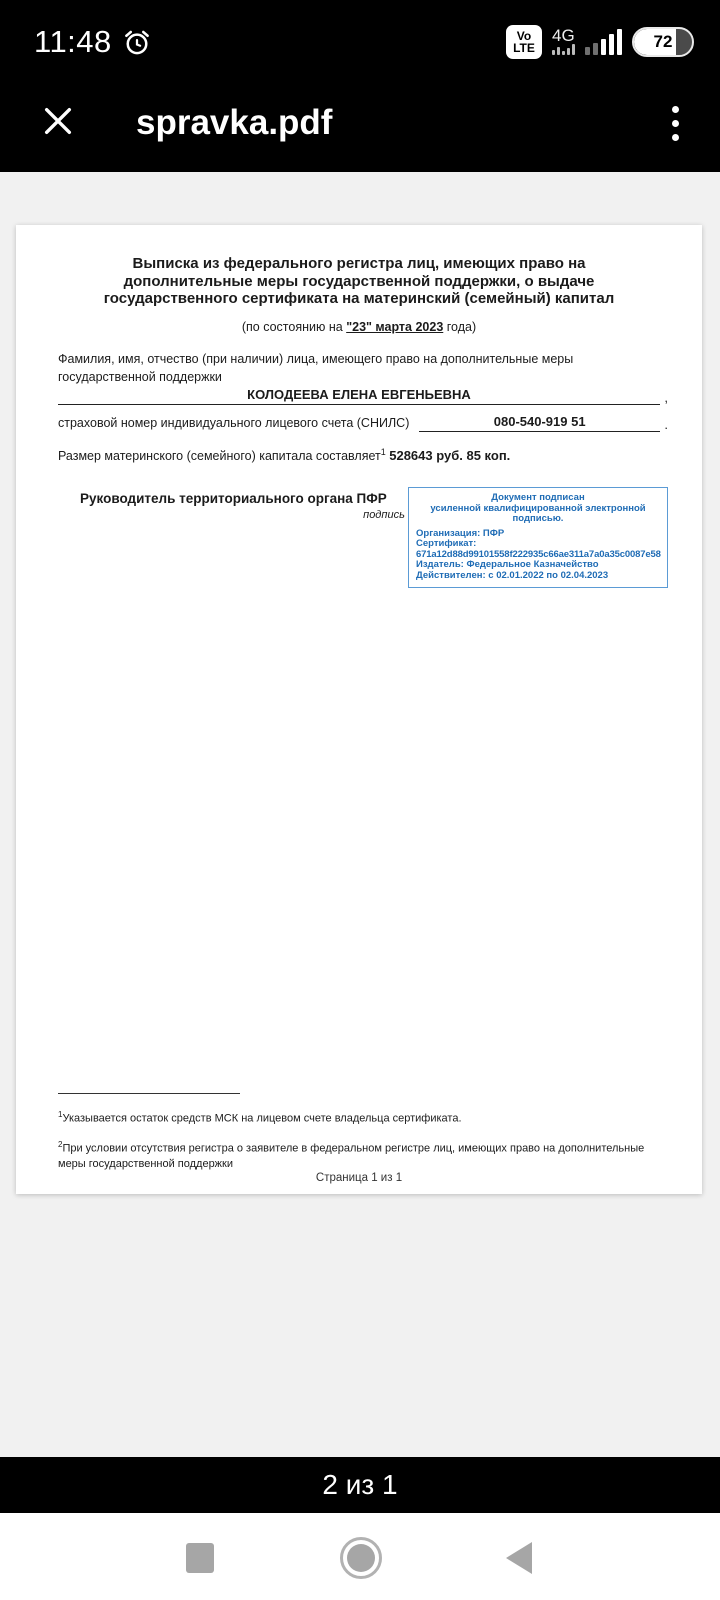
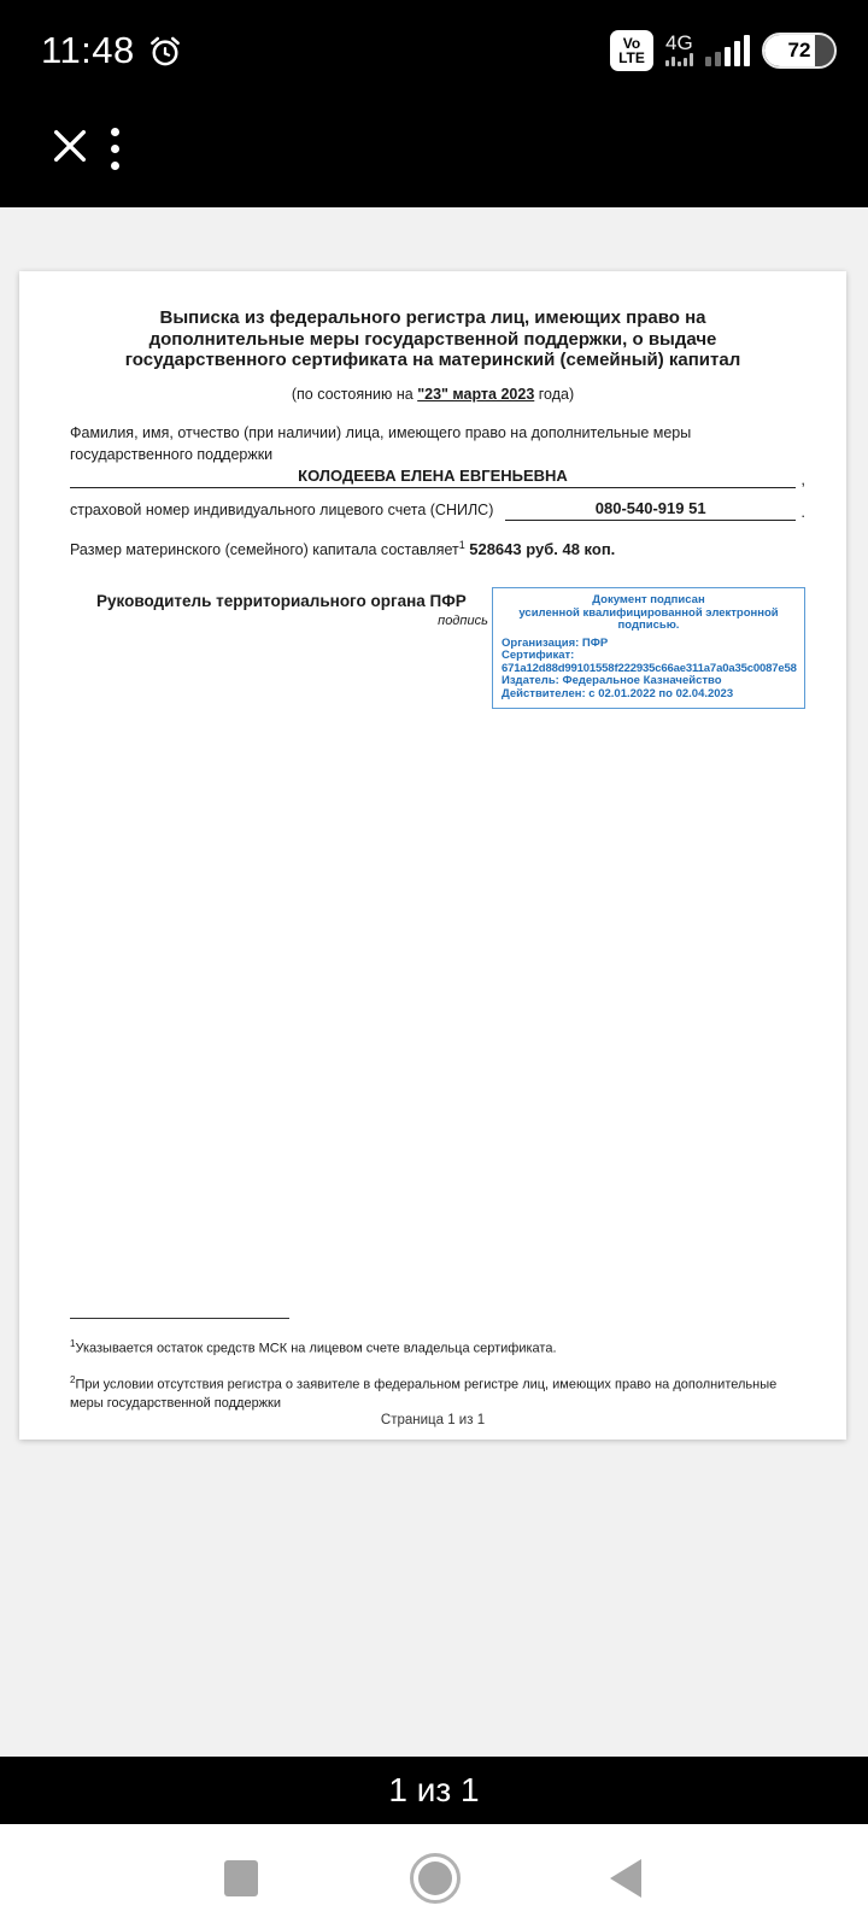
  11:48
  Vo
  LTE
  4G
  72
- spravka.pdf
  Выписка из федерального регистра лиц, имеющих право на
  дополнительные меры государственной поддержки, о выдаче
  государственного сертификата на материнский (семейный) капитал
  (по состоянию на "23" марта 2023 года)
- Фамилия, имя, отчество (при наличии) лица, имеющего право на дополнительные меры государственной поддержки
+ Фамилия, имя, отчество (при наличии) лица, имеющего право на дополнительные меры государственного поддержки
  КОЛОДЕЕВА ЕЛЕНА ЕВГЕНЬЕВНА
  ,
  страховой номер индивидуального лицевого счета (СНИЛС)
  080-540-919 51
  .
- Размер материнского (семейного) капитала составляет1 528643 руб. 85 коп.
+ Размер материнского (семейного) капитала составляет1 528643 руб. 48 коп.
  Руководитель территориального органа ПФР
  подпись
  Документ подписан
  усиленной квалифицированной электронной
  подписью.
  Организация: ПФР
  Сертификат:
  671a12d88d99101558f222935c66ae311a7a0a35c0087e58
  Издатель: Федеральное Казначейство
  Действителен: с 02.01.2022 по 02.04.2023
  1Указывается остаток средств МСК на лицевом счете владельца сертификата.
  2При условии отсутствия регистра о заявителе в федеральном регистре лиц, имеющих право на дополнительные меры государственной поддержки
  Страница 1 из 1
- 2 из 1
+ 1 из 1
